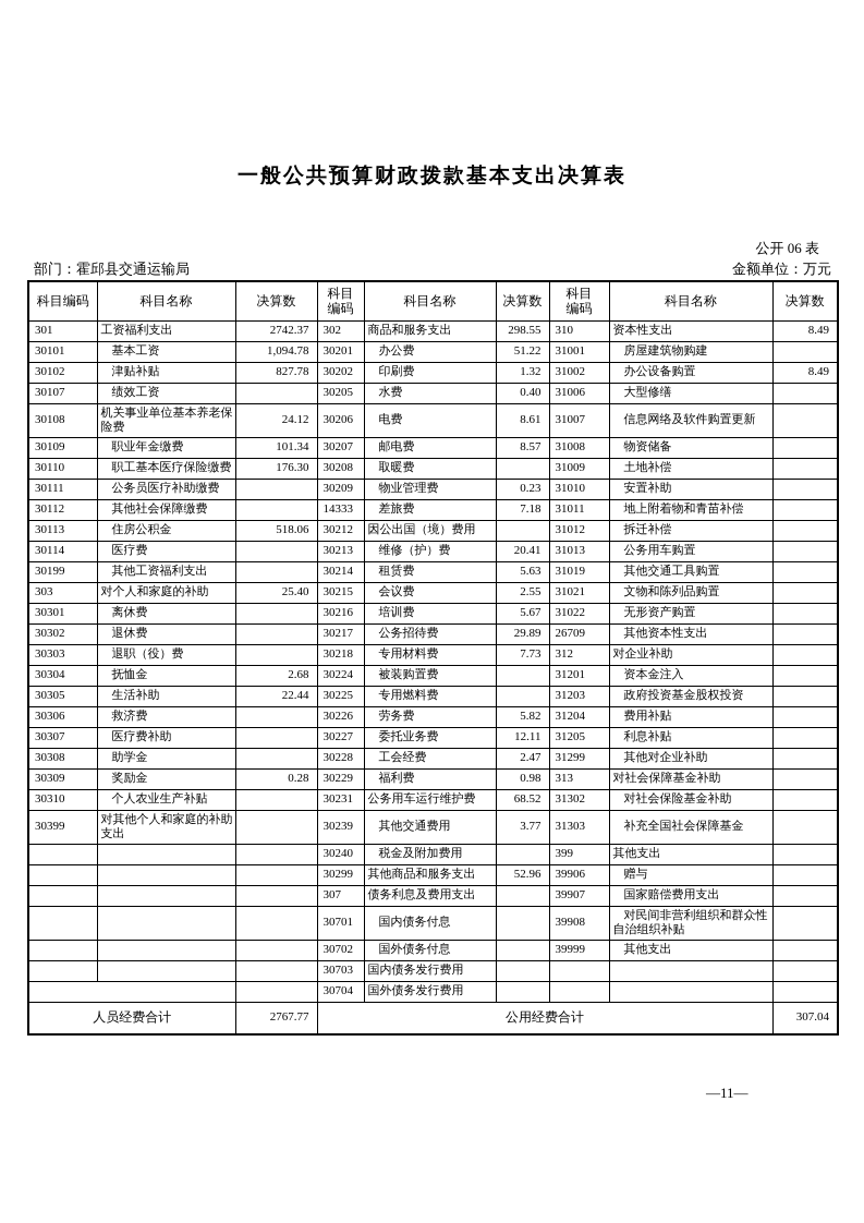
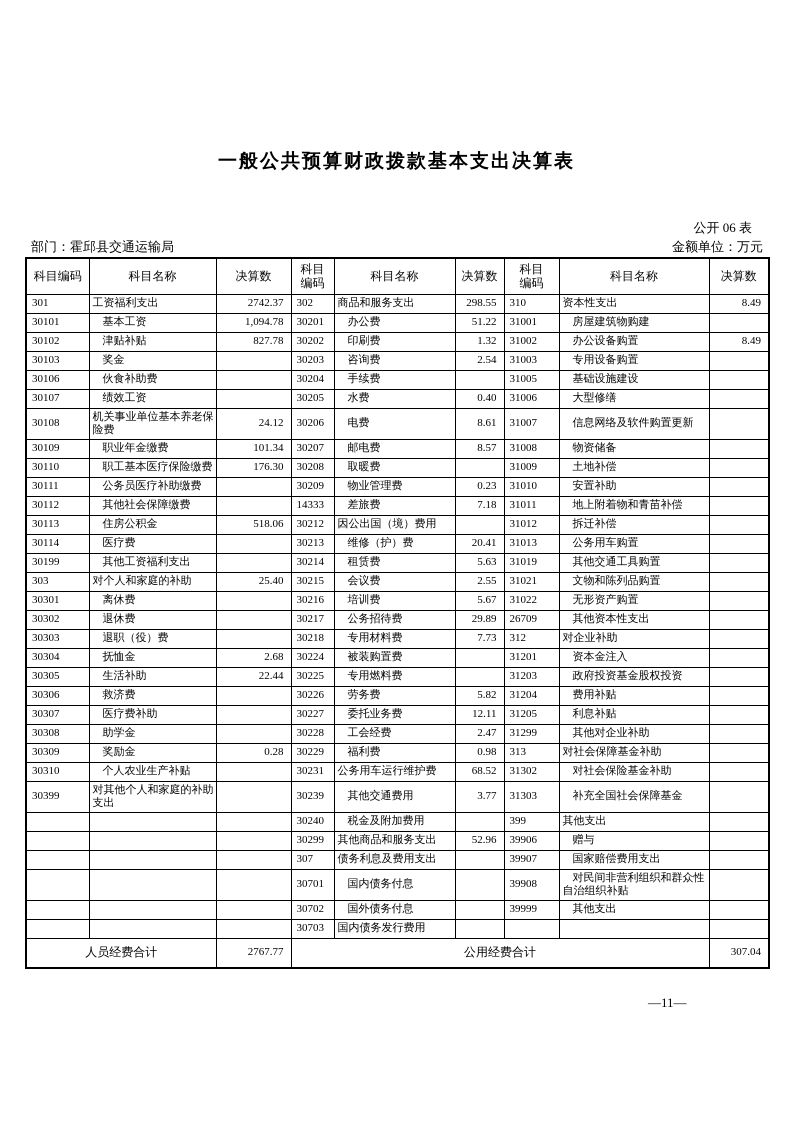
  一般公共预算财政拨款基本支出决算表
  公开 06 表
  部门：霍邱县交通运输局
  金额单位：万元
  科目编码	科目名称	决算数	科目 编码	科目名称	决算数	科目 编码	科目名称	决算数
  301	工资福利支出	2742.37	302	商品和服务支出	298.55	310	资本性支出	8.49
  30101	基本工资	1,094.78	30201	办公费	51.22	31001	房屋建筑物购建
  30102	津贴补贴	827.78	30202	印刷费	1.32	31002	办公设备购置	8.49
+ 30103	奖金		30203	咨询费	2.54	31003	专用设备购置
+ 30106	伙食补助费		30204	手续费		31005	基础设施建设
  30107	绩效工资		30205	水费	0.40	31006	大型修缮
  30108	机关事业单位基本养老保险费	24.12	30206	电费	8.61	31007	信息网络及软件购置更新
  30109	职业年金缴费	101.34	30207	邮电费	8.57	31008	物资储备
  30110	职工基本医疗保险缴费	176.30	30208	取暖费		31009	土地补偿
  30111	公务员医疗补助缴费		30209	物业管理费	0.23	31010	安置补助
  30112	其他社会保障缴费		14333	差旅费	7.18	31011	地上附着物和青苗补偿
  30113	住房公积金	518.06	30212	因公出国（境）费用		31012	拆迁补偿
  30114	医疗费		30213	维修（护）费	20.41	31013	公务用车购置
  30199	其他工资福利支出		30214	租赁费	5.63	31019	其他交通工具购置
  303	对个人和家庭的补助	25.40	30215	会议费	2.55	31021	文物和陈列品购置
  30301	离休费		30216	培训费	5.67	31022	无形资产购置
  30302	退休费		30217	公务招待费	29.89	26709	其他资本性支出
  30303	退职（役）费		30218	专用材料费	7.73	312	对企业补助
  30304	抚恤金	2.68	30224	被装购置费		31201	资本金注入
  30305	生活补助	22.44	30225	专用燃料费		31203	政府投资基金股权投资
  30306	救济费		30226	劳务费	5.82	31204	费用补贴
  30307	医疗费补助		30227	委托业务费	12.11	31205	利息补贴
  30308	助学金		30228	工会经费	2.47	31299	其他对企业补助
  30309	奖励金	0.28	30229	福利费	0.98	313	对社会保障基金补助
  30310	个人农业生产补贴		30231	公务用车运行维护费	68.52	31302	对社会保险基金补助
  30399	对其他个人和家庭的补助支出		30239	其他交通费用	3.77	31303	补充全国社会保障基金
  			30240	税金及附加费用		399	其他支出
  			30299	其他商品和服务支出	52.96	39906	赠与
  			307	债务利息及费用支出		39907	国家赔偿费用支出
  			30701	国内债务付息		39908	对民间非营利组织和群众性自治组织补贴
  			30702	国外债务付息		39999	其他支出
  			30703	国内债务发行费用
- 		30704	国外债务发行费用
  人员经费合计	2767.77	公用经费合计	307.04
  —11—
